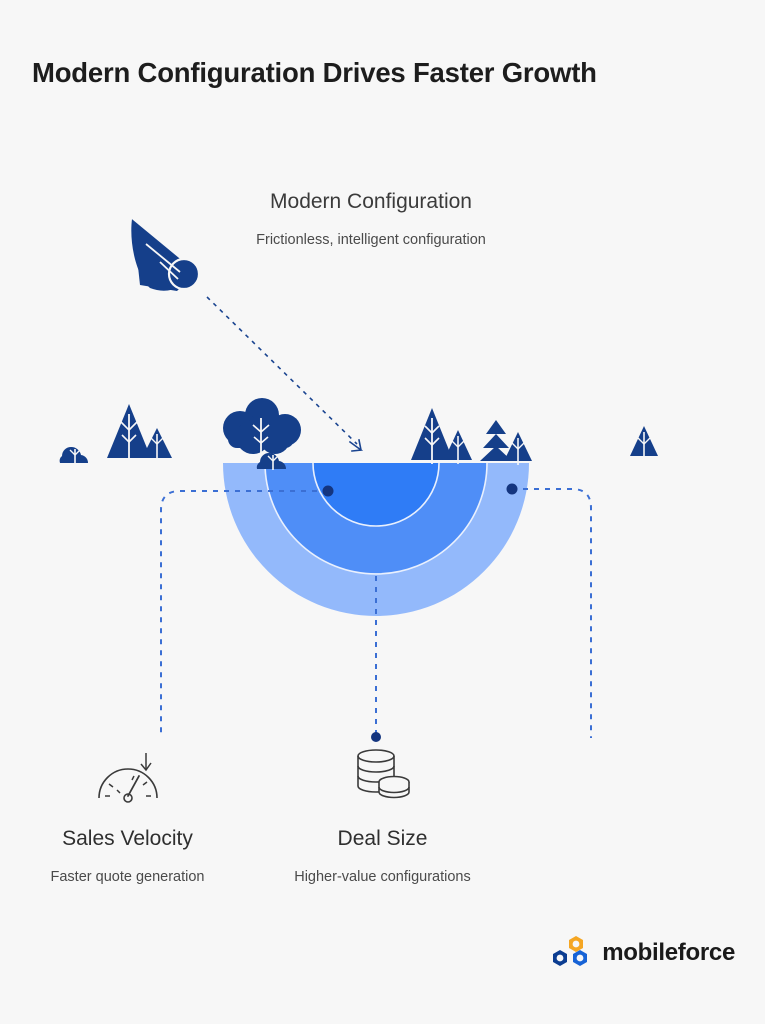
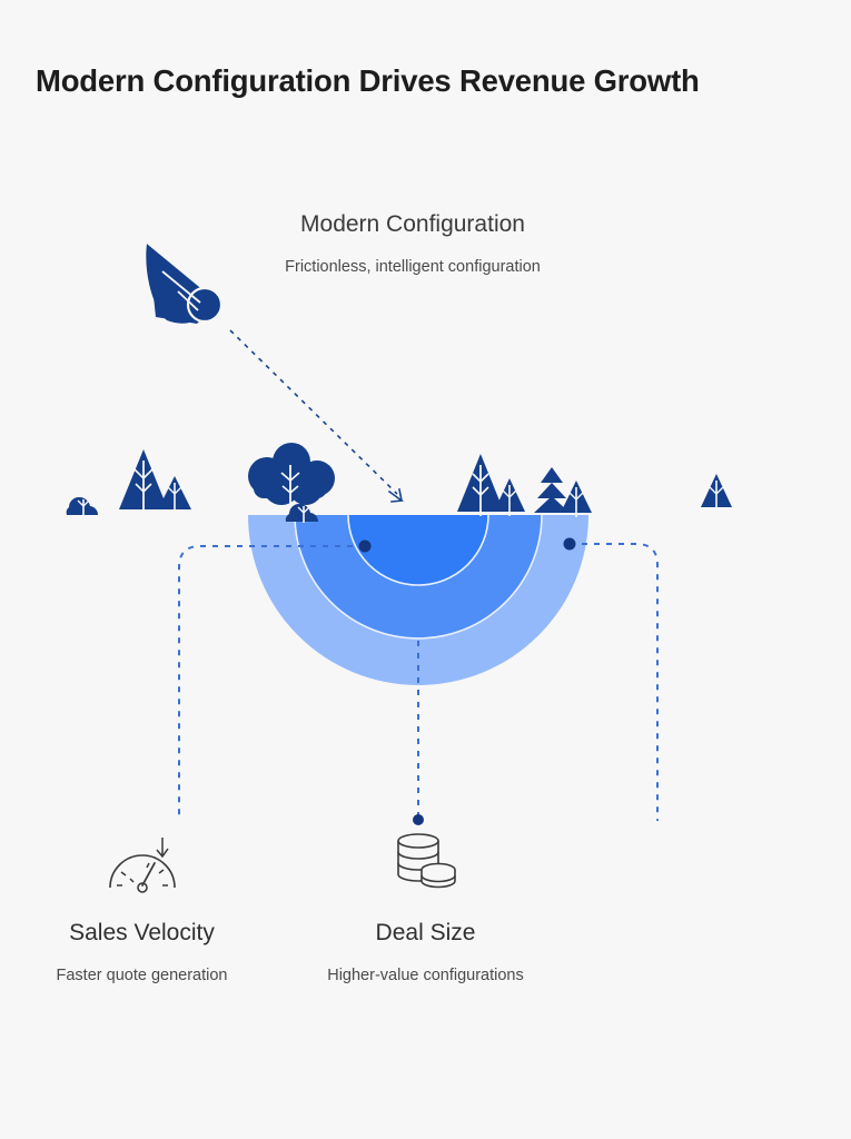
- Modern Configuration Drives Faster Growth
+ Modern Configuration Drives Revenue Growth
  Modern Configuration
  Frictionless, intelligent configuration
  Sales Velocity
  Faster quote generation
  Deal Size
  Higher-value configurations
- mobileforce
